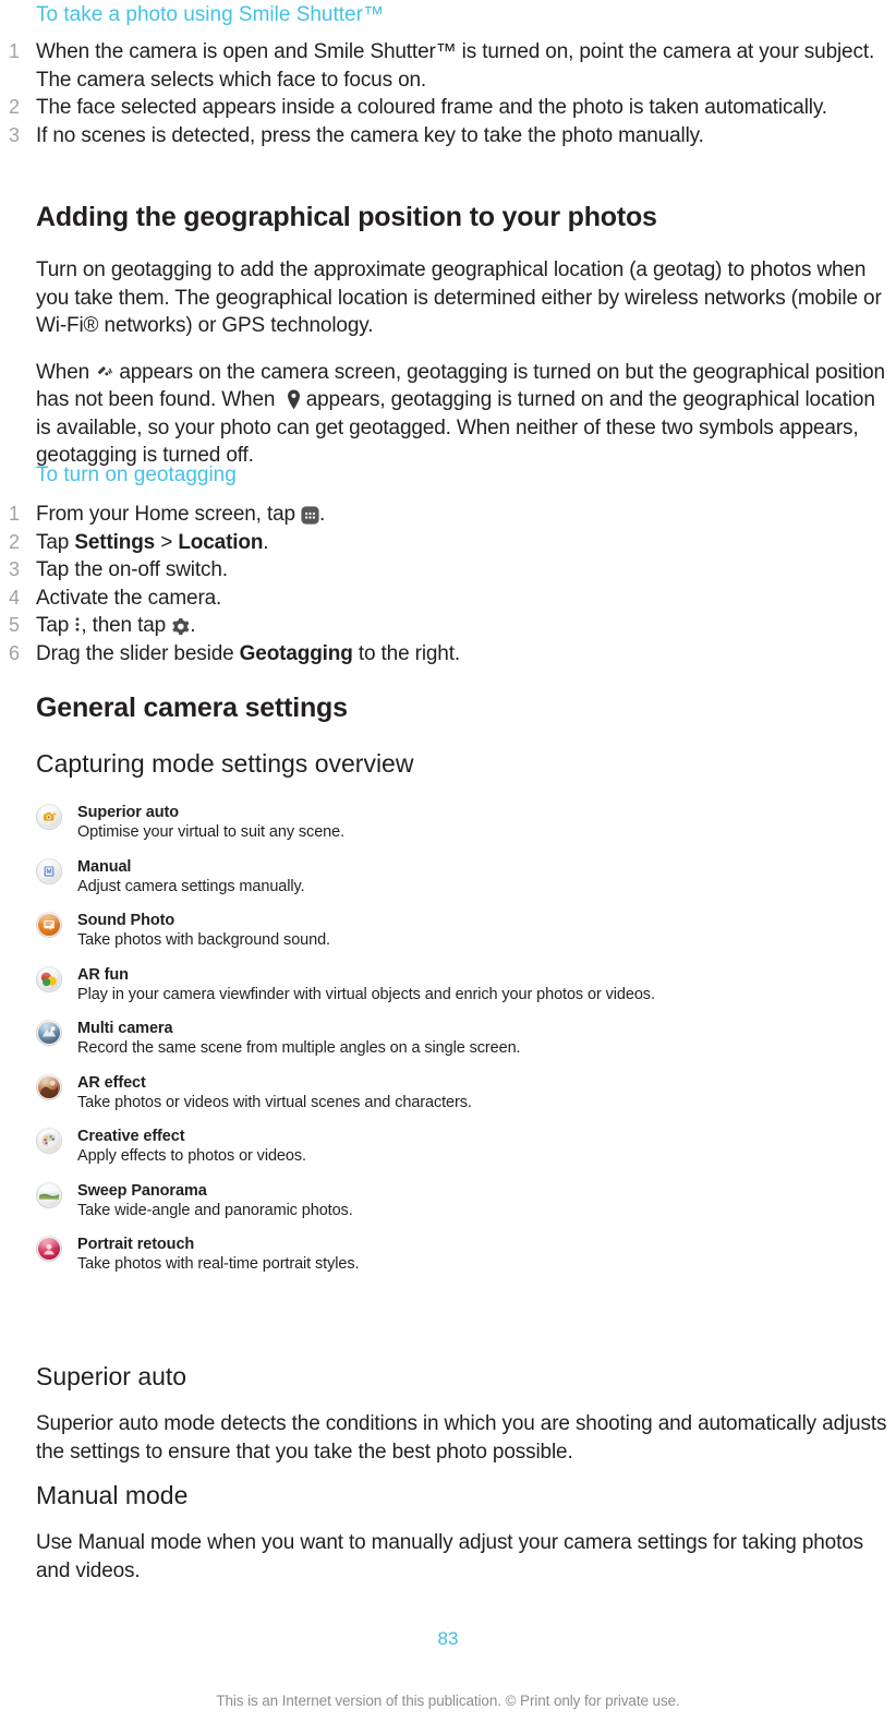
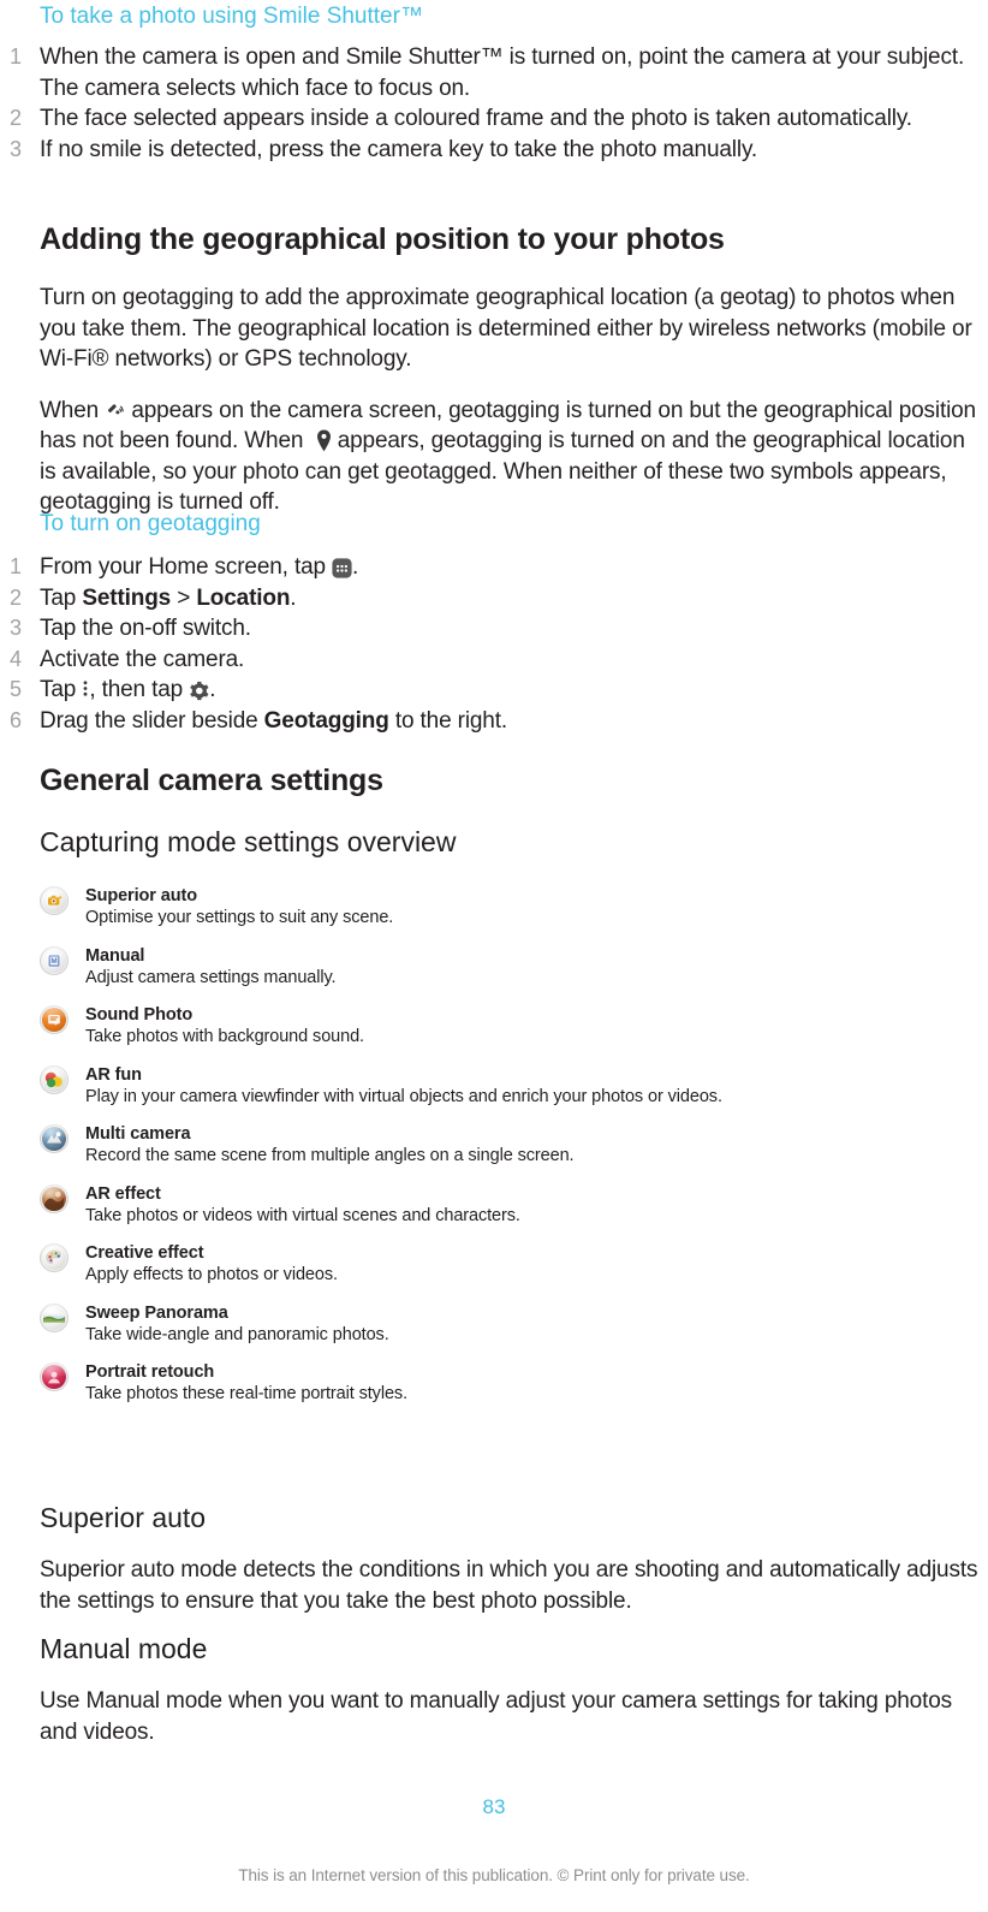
  To take a photo using Smile Shutter™
  1
  When the camera is open and Smile Shutter™ is turned on, point the camera at your subject. The camera selects which face to focus on.
  2
  The face selected appears inside a coloured frame and the photo is taken automatically.
  3
- If no scenes is detected, press the camera key to take the photo manually.
+ If no smile is detected, press the camera key to take the photo manually.
  Adding the geographical position to your photos
  Turn on geotagging to add the approximate geographical location (a geotag) to photos when you take them. The geographical location is determined either by wireless networks (mobile or Wi-Fi® networks) or GPS technology.
  When appears on the camera screen, geotagging is turned on but the geographical position has not been found. When appears, geotagging is turned on and the geographical location is available, so your photo can get geotagged. When neither of these two symbols appears, geotagging is turned off.
  To turn on geotagging
  1
  From your Home screen, tap .
  2
  Tap Settings > Location.
  3
  Tap the on-off switch.
  4
  Activate the camera.
  5
  Tap , then tap .
  6
  Drag the slider beside Geotagging to the right.
  General camera settings
  Capturing mode settings overview
  Superior auto
- Optimise your virtual to suit any scene.
+ Optimise your settings to suit any scene.
  Manual
  Adjust camera settings manually.
  Sound Photo
  Take photos with background sound.
  AR fun
  Play in your camera viewfinder with virtual objects and enrich your photos or videos.
  Multi camera
  Record the same scene from multiple angles on a single screen.
  AR effect
  Take photos or videos with virtual scenes and characters.
  Creative effect
  Apply effects to photos or videos.
  Sweep Panorama
  Take wide-angle and panoramic photos.
  Portrait retouch
- Take photos with real-time portrait styles.
+ Take photos these real-time portrait styles.
  Superior auto
  Superior auto mode detects the conditions in which you are shooting and automatically adjusts the settings to ensure that you take the best photo possible.
  Manual mode
  Use Manual mode when you want to manually adjust your camera settings for taking photos and videos.
  83
  This is an Internet version of this publication. © Print only for private use.
